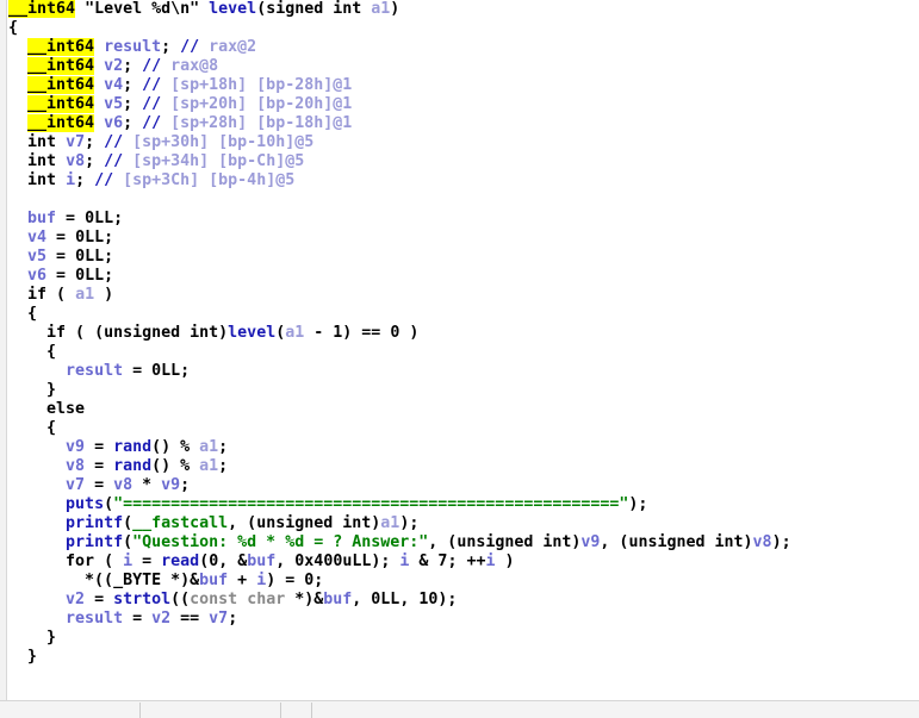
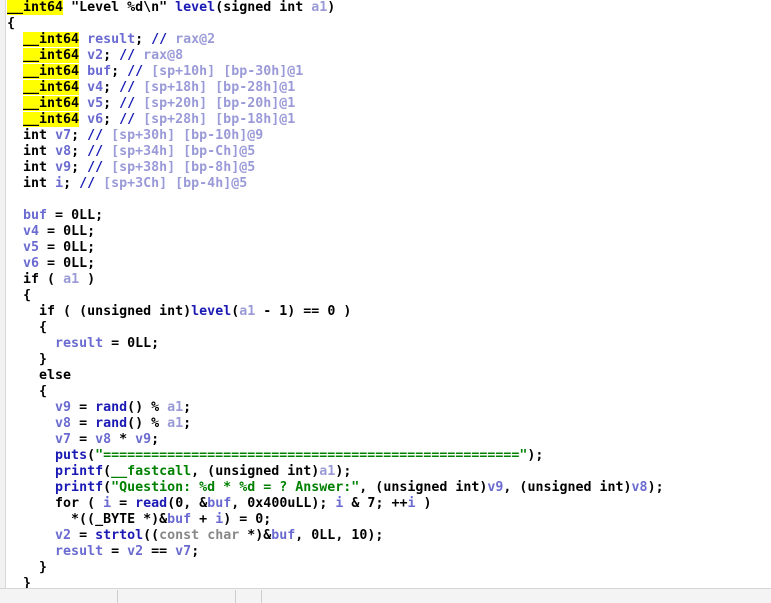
  __int64 "Level %d\n" level(signed int a1)
  {
  __int64 result; // rax@2
  __int64 v2; // rax@8
+ __int64 buf; // [sp+10h] [bp-30h]@1
  __int64 v4; // [sp+18h] [bp-28h]@1
  __int64 v5; // [sp+20h] [bp-20h]@1
  __int64 v6; // [sp+28h] [bp-18h]@1
- int v7; // [sp+30h] [bp-10h]@5
+ int v7; // [sp+30h] [bp-10h]@9
  int v8; // [sp+34h] [bp-Ch]@5
+ int v9; // [sp+38h] [bp-8h]@5
  int i; // [sp+3Ch] [bp-4h]@5
  buf = 0LL;
  v4 = 0LL;
  v5 = 0LL;
  v6 = 0LL;
  if ( a1 )
  {
  if ( (unsigned int)level(a1 - 1) == 0 )
  {
  result = 0LL;
  }
  else
  {
  v9 = rand() % a1;
  v8 = rand() % a1;
  v7 = v8 * v9;
  puts("====================================================");
  printf(__fastcall, (unsigned int)a1);
  printf("Question: %d * %d = ? Answer:", (unsigned int)v9, (unsigned int)v8);
  for ( i = read(0, &buf, 0x400uLL); i & 7; ++i )
  *((_BYTE *)&buf + i) = 0;
  v2 = strtol((const char *)&buf, 0LL, 10);
  result = v2 == v7;
  }
  }
